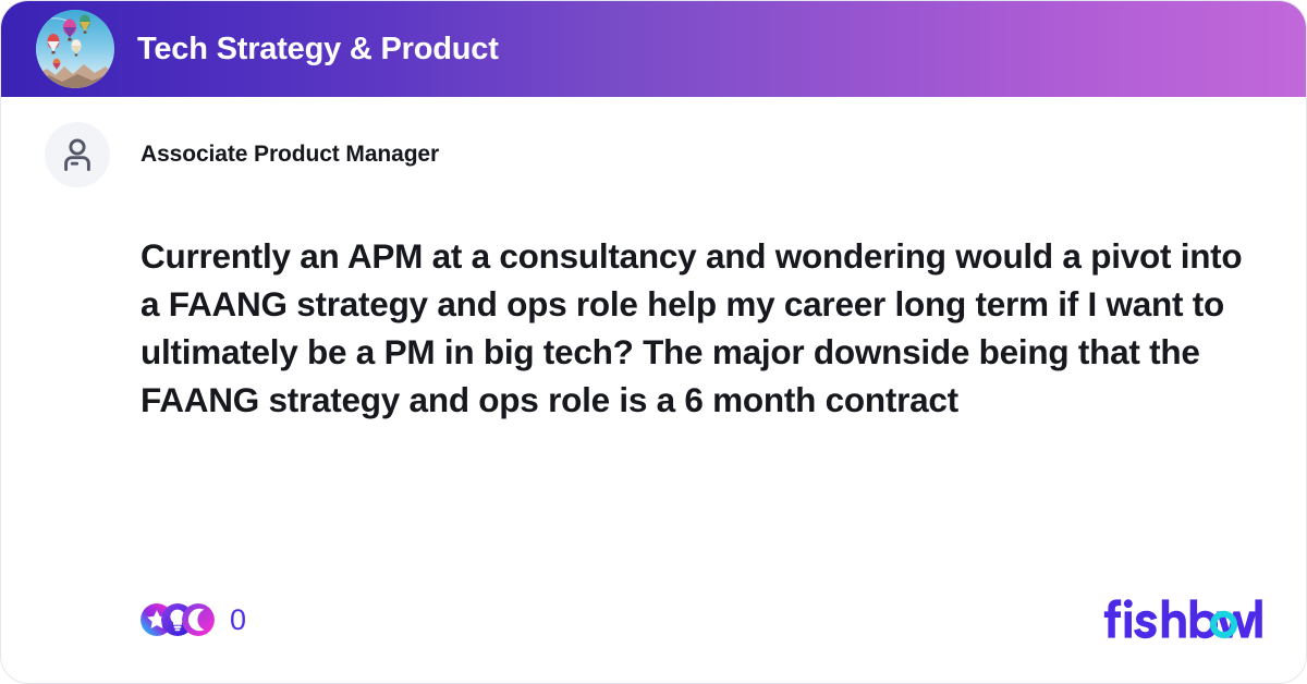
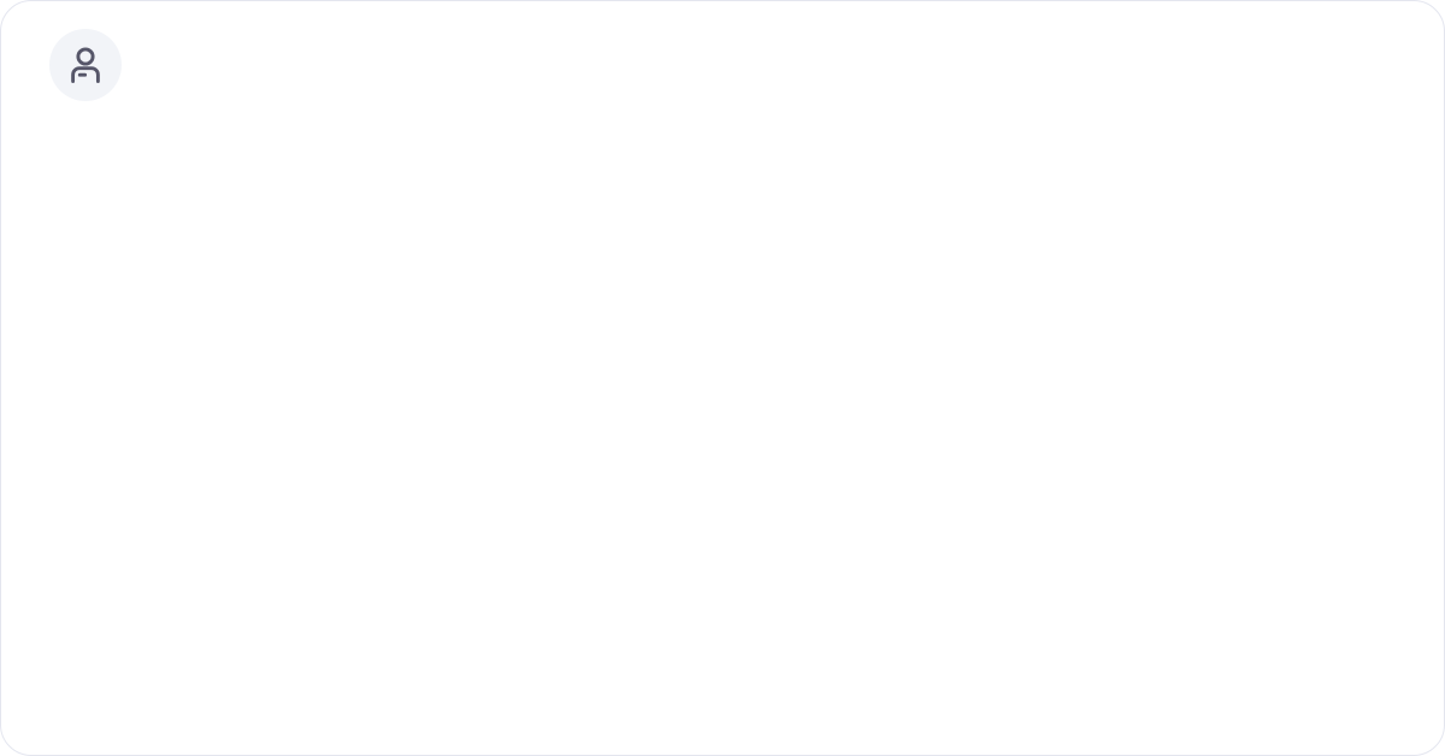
- Tech Strategy & Product
- Associate Product Manager
- Currently an APM at a consultancy and wondering would a pivot into a FAANG strategy and ops role help my career long term if I want to ultimately be a PM in big tech? The major downside being that the FAANG strategy and ops role is a 6 month contract
- 0
